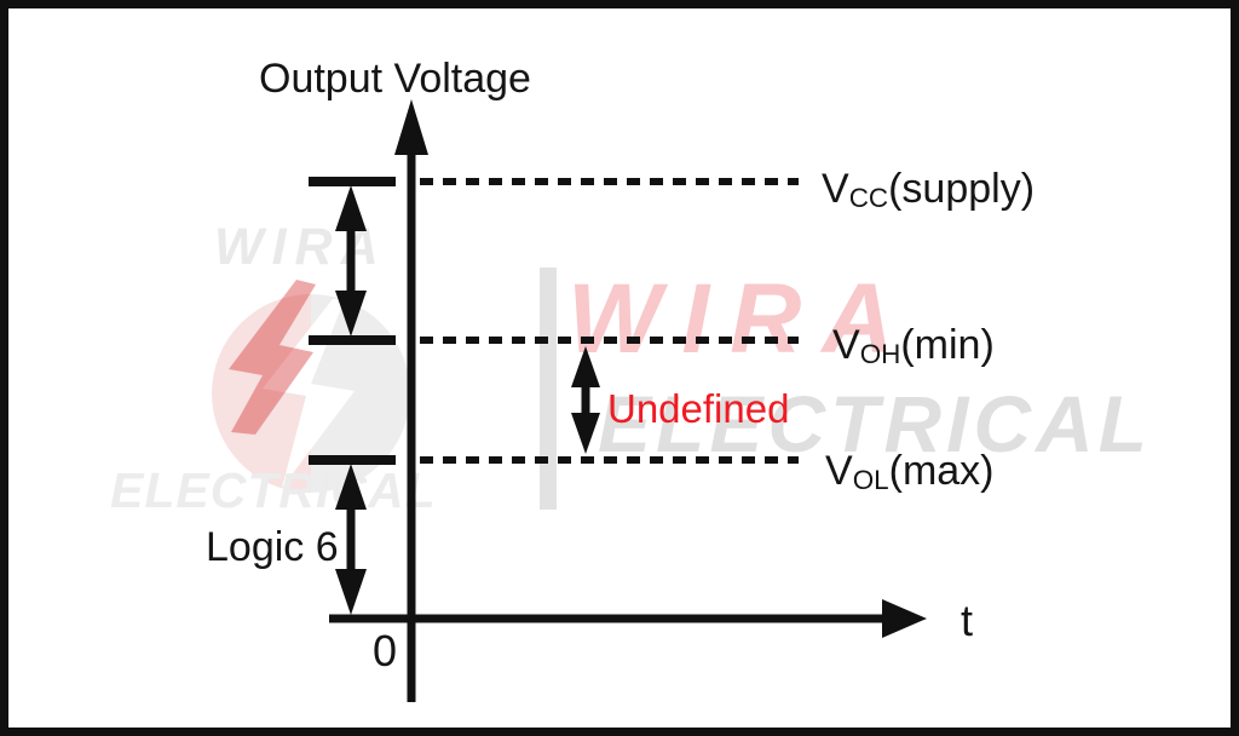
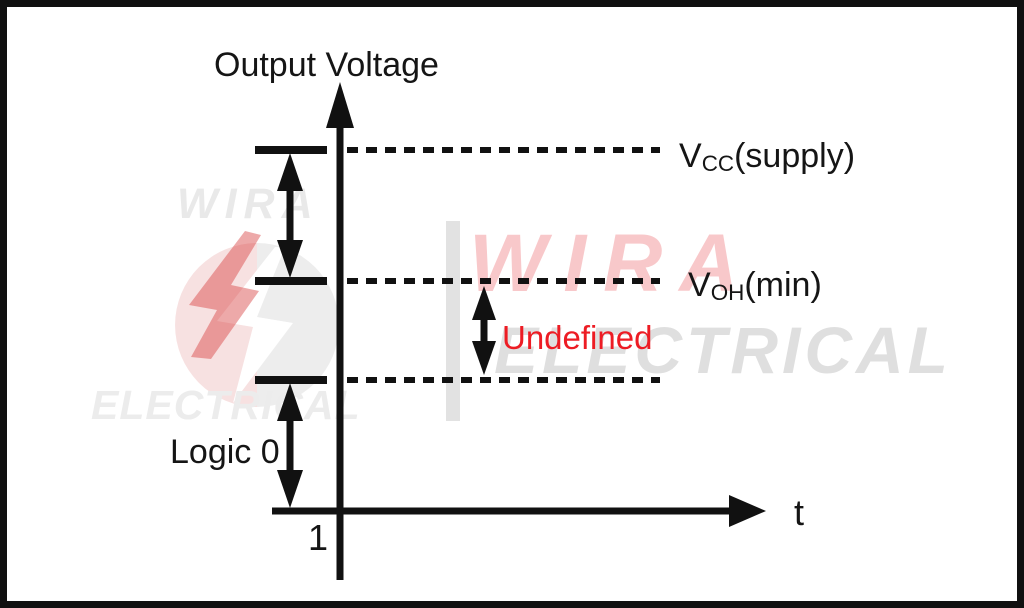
  WIRA
  ELECTRIAL
  WIRA
  ELECTRICAL
  Output Voltage
  Undefined
- Logic 6
+ Logic 0
  VCC(supply)
  VOH(min)
- VOL(max)
  t
- 0
+ 1
